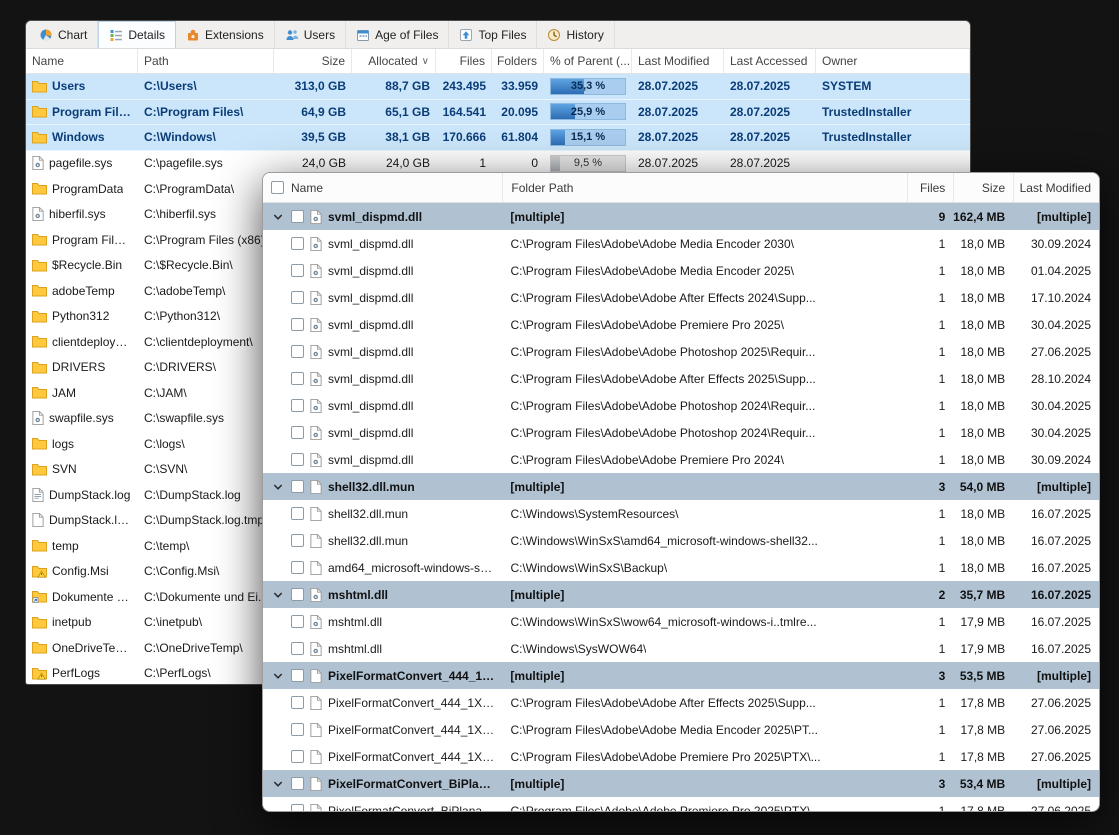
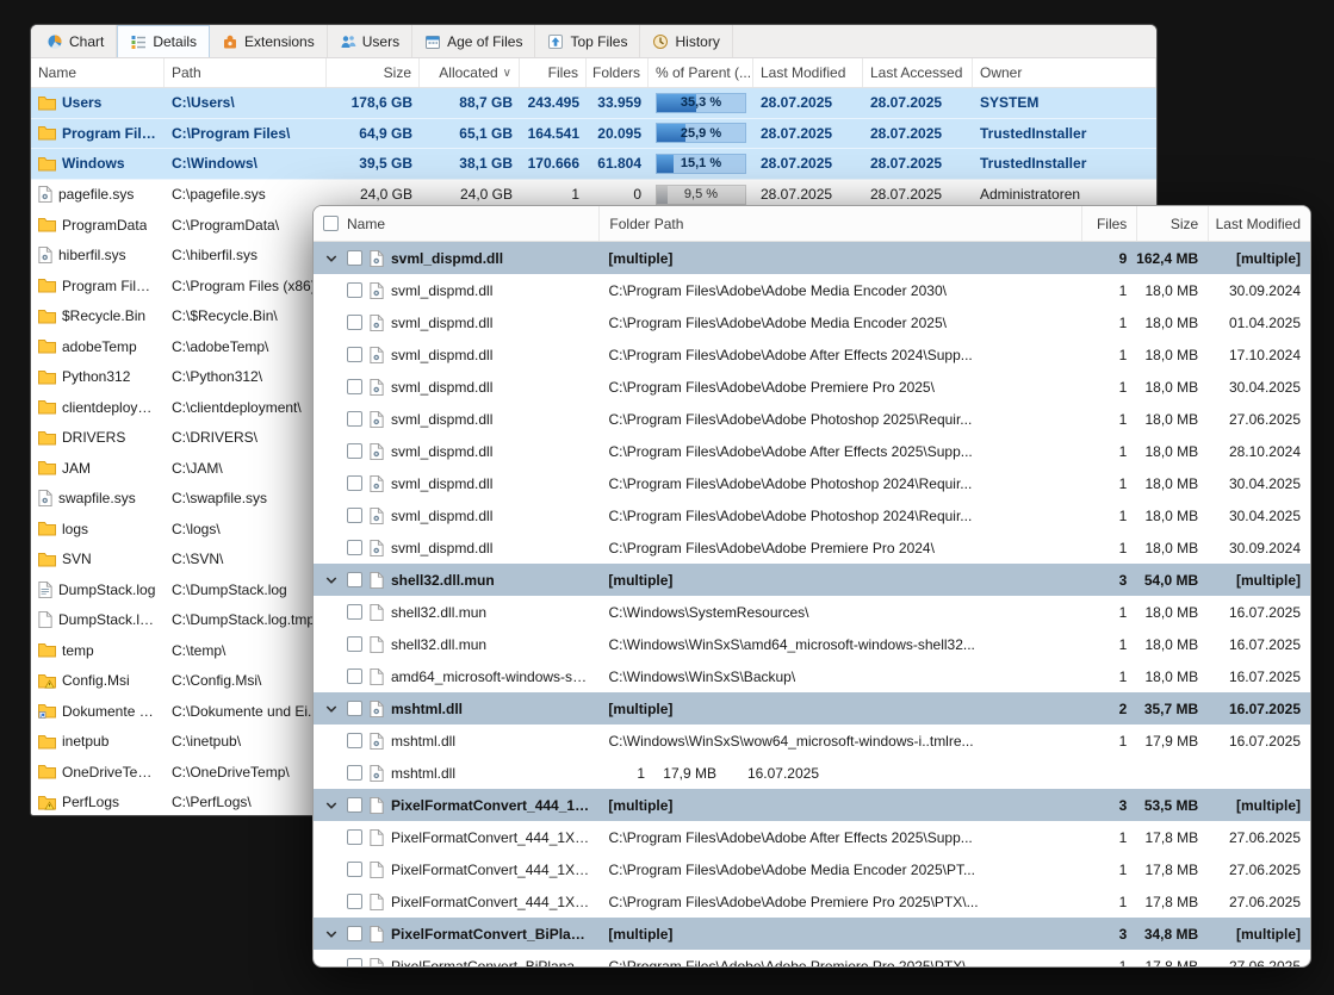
  Chart
  Details
  Extensions
  Users
  Age of Files
  Top Files
  History
  Name
  Path
  Size
  Allocated
  ∨
  Files
  Folders
  % of Parent (...
  Last Modified
  Last Accessed
  Owner
  Users
  C:\Users\
- 313,0 GB
+ 178,6 GB
  88,7 GB
  243.495
  33.959
  35,3 %
  28.07.2025
  28.07.2025
  SYSTEM
  Program Files
  C:\Program Files\
  64,9 GB
  65,1 GB
  164.541
  20.095
  25,9 %
  28.07.2025
  28.07.2025
  TrustedInstaller
  Windows
  C:\Windows\
  39,5 GB
  38,1 GB
  170.666
  61.804
  15,1 %
  28.07.2025
  28.07.2025
  TrustedInstaller
  pagefile.sys
  C:\pagefile.sys
  24,0 GB
  24,0 GB
  1
  0
  9,5 %
  28.07.2025
  28.07.2025
+ Administratoren
  ProgramData
  C:\ProgramData\
  hiberfil.sys
  C:\hiberfil.sys
  Program Files
  C:\Program Files (x86
  $Recycle.Bin
  C:\$Recycle.Bin\
  adobeTemp
  C:\adobeTemp\
  Python312
  C:\Python312\
  clientdeployme
  C:\clientdeployment\
  DRIVERS
  C:\DRIVERS\
  JAM
  C:\JAM\
  swapfile.sys
  C:\swapfile.sys
  logs
  C:\logs\
  SVN
  C:\SVN\
  DumpStack.log
  C:\DumpStack.log
  DumpStack.log
  C:\DumpStack.log.tmp
  temp
  C:\temp\
  Config.Msi
  C:\Config.Msi\
  Dokumente un.
  C:\Dokumente und Ei.
  inetpub
  C:\inetpub\
  OneDriveTemp
  C:\OneDriveTemp\
  PerfLogs
  C:\PerfLogs\
  Name
  Folder Path
  Files
  Size
  Last Modified
  svml_dispmd.dll
  [multiple]
  9
  162,4 MB
  [multiple]
  svml_dispmd.dll
  C:\Program Files\Adobe\Adobe Media Encoder 2030\
  1
  18,0 MB
  30.09.2024
  svml_dispmd.dll
  C:\Program Files\Adobe\Adobe Media Encoder 2025\
  1
  18,0 MB
  01.04.2025
  svml_dispmd.dll
  C:\Program Files\Adobe\Adobe After Effects 2024\Supp...
  1
  18,0 MB
  17.10.2024
  svml_dispmd.dll
  C:\Program Files\Adobe\Adobe Premiere Pro 2025\
  1
  18,0 MB
  30.04.2025
  svml_dispmd.dll
  C:\Program Files\Adobe\Adobe Photoshop 2025\Requir...
  1
  18,0 MB
  27.06.2025
  svml_dispmd.dll
  C:\Program Files\Adobe\Adobe After Effects 2025\Supp...
  1
  18,0 MB
  28.10.2024
  svml_dispmd.dll
  C:\Program Files\Adobe\Adobe Photoshop 2024\Requir...
  1
  18,0 MB
  30.04.2025
  svml_dispmd.dll
  C:\Program Files\Adobe\Adobe Photoshop 2024\Requir...
  1
  18,0 MB
  30.04.2025
  svml_dispmd.dll
  C:\Program Files\Adobe\Adobe Premiere Pro 2024\
  1
  18,0 MB
  30.09.2024
  shell32.dll.mun
  [multiple]
  3
  54,0 MB
  [multiple]
  shell32.dll.mun
  C:\Windows\SystemResources\
  1
  18,0 MB
  16.07.2025
  shell32.dll.mun
  C:\Windows\WinSxS\amd64_microsoft-windows-shell32...
  1
  18,0 MB
  16.07.2025
  amd64_microsoft-windows-she
  C:\Windows\WinSxS\Backup\
  1
  18,0 MB
  16.07.2025
  mshtml.dll
  [multiple]
  2
  35,7 MB
  16.07.2025
  mshtml.dll
  C:\Windows\WinSxS\wow64_microsoft-windows-i..tmlre...
  1
  17,9 MB
  16.07.2025
  mshtml.dll
- C:\Windows\SysWOW64\
  1
  17,9 MB
  16.07.2025
  PixelFormatConvert_444_1Xu
  [multiple]
  3
  53,5 MB
  [multiple]
  PixelFormatConvert_444_1Xu.
  C:\Program Files\Adobe\Adobe After Effects 2025\Supp...
  1
  17,8 MB
  27.06.2025
  PixelFormatConvert_444_1Xu.
  C:\Program Files\Adobe\Adobe Media Encoder 2025\PT...
  1
  17,8 MB
  27.06.2025
  PixelFormatConvert_444_1Xu.
  C:\Program Files\Adobe\Adobe Premiere Pro 2025\PTX\...
  1
  17,8 MB
  27.06.2025
  [multiple]
  3
- 53,4 MB
+ 34,8 MB
  [multiple]
  PixelFormatConvert_BiPlanar_
  C:\Program Files\Adobe\Adobe Premiere Pro 2025\PTX\...
  1
  17,8 MB
  27.06.2025
